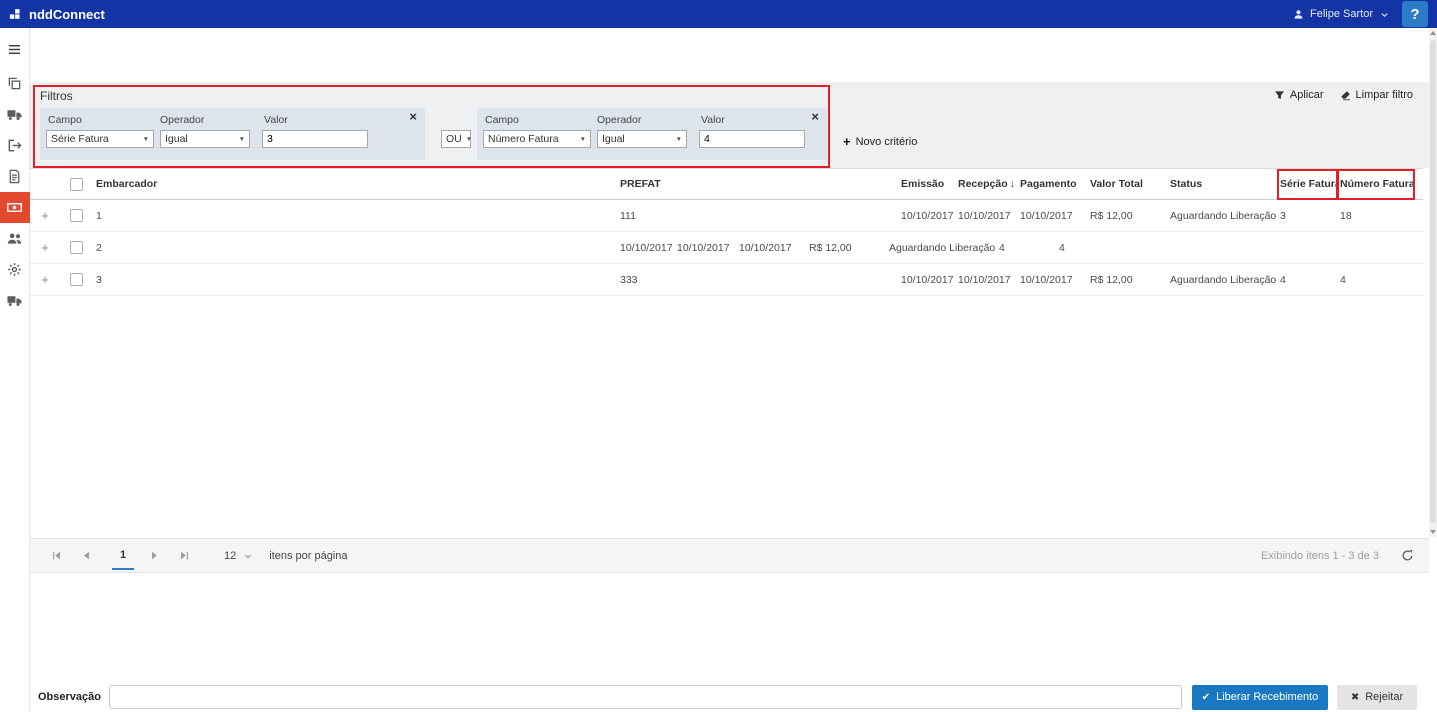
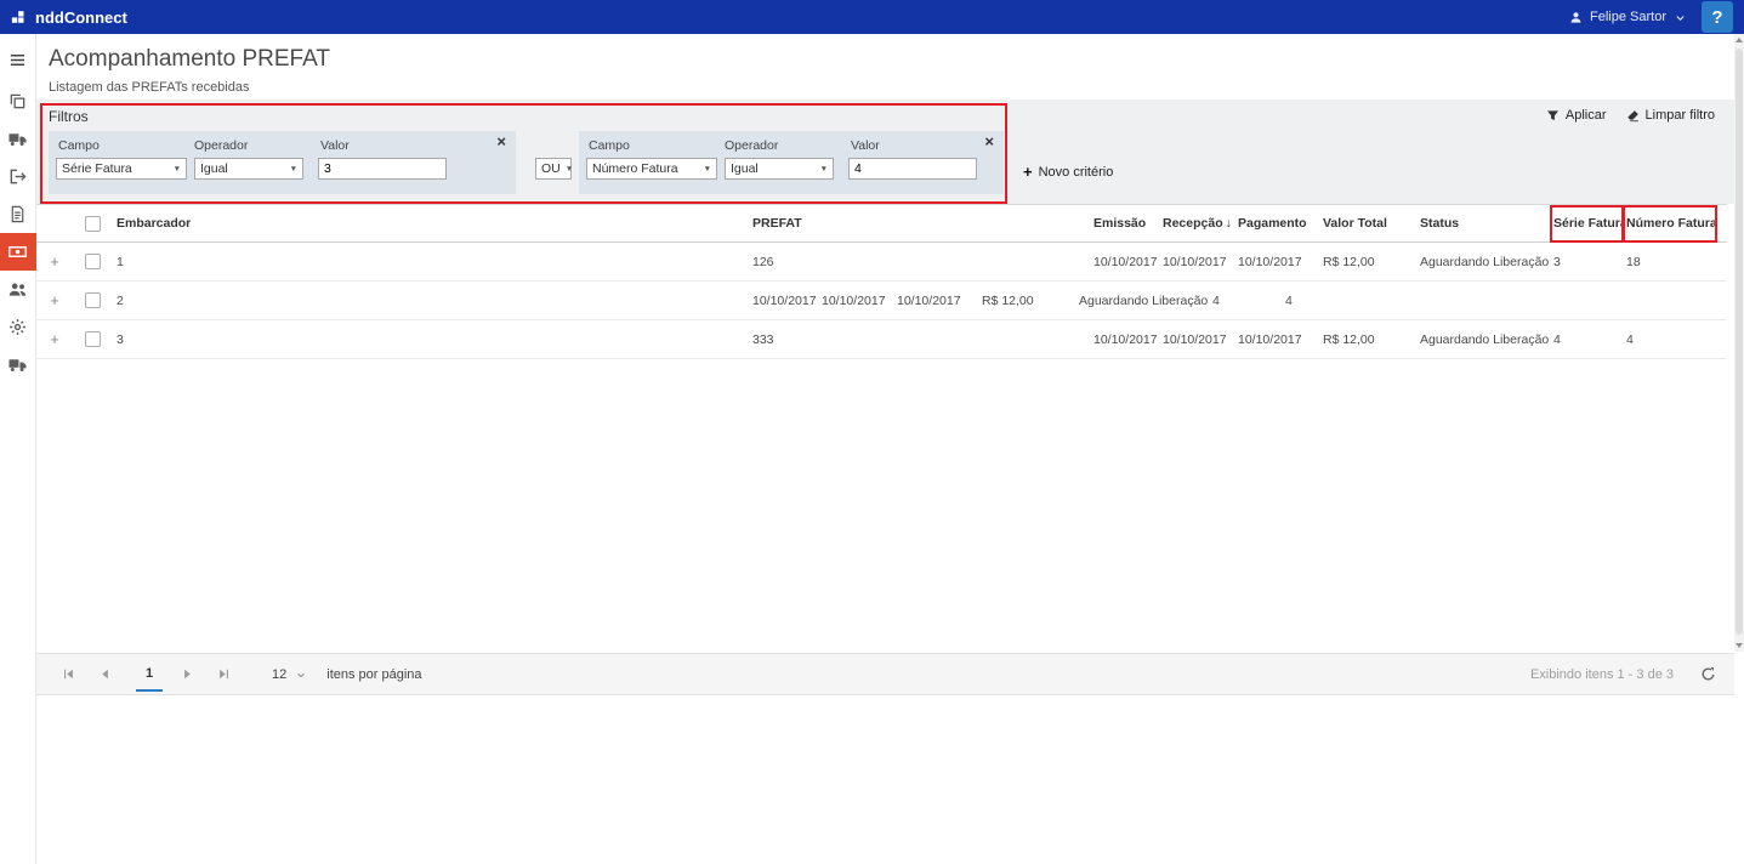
  nddConnect
  Felipe Sartor
  ?
+ Acompanhamento PREFAT
+ Listagem das PREFATs recebidas
  Filtros
  Aplicar
  Limpar filtro
  ×
  Campo
  Operador
  Valor
  Série Fatura
  Igual
  3
  OU
  ×
  Campo
  Operador
  Valor
  Número Fatura
  Igual
  4
  +
  Novo critério
  Embarcador
  PREFAT
  Emissão
  Recepção ↓
  Pagamento
  Valor Total
  Status
  Série Fatur
  Número Fatura
  +
  1
- 111
+ 126
  10/10/2017
  10/10/2017
  10/10/2017
  R$ 12,00
  Aguardando Liberação
  3
  18
  +
  2
  10/10/2017
  10/10/2017
  10/10/2017
  R$ 12,00
  Aguardando Liberação
  4
  4
  +
  3
  333
  10/10/2017
  10/10/2017
  10/10/2017
  R$ 12,00
  Aguardando Liberação
  4
  4
  1
  12
  itens por página
  Exibindo itens 1 - 3 de 3
- Observação
- ✔
- Liberar Recebimento
- ✖
- Rejeitar
